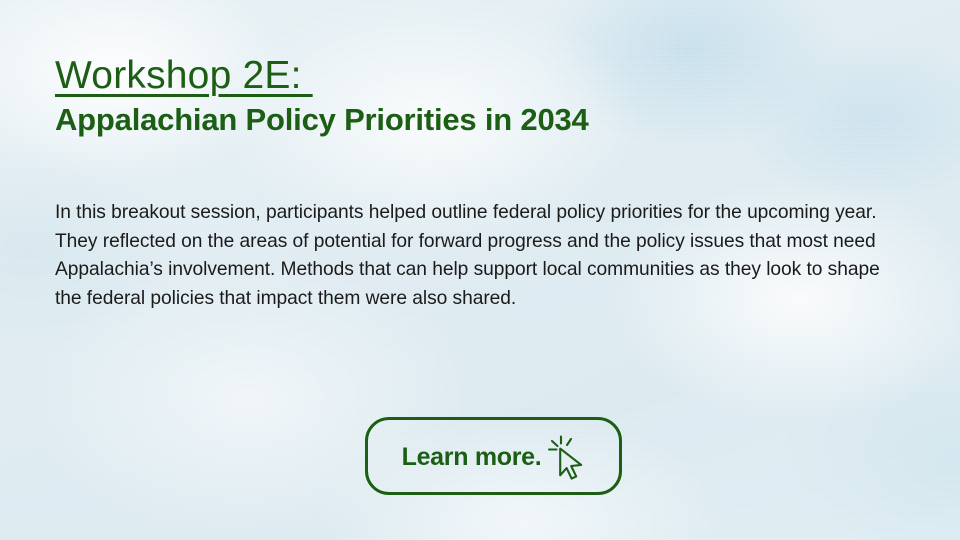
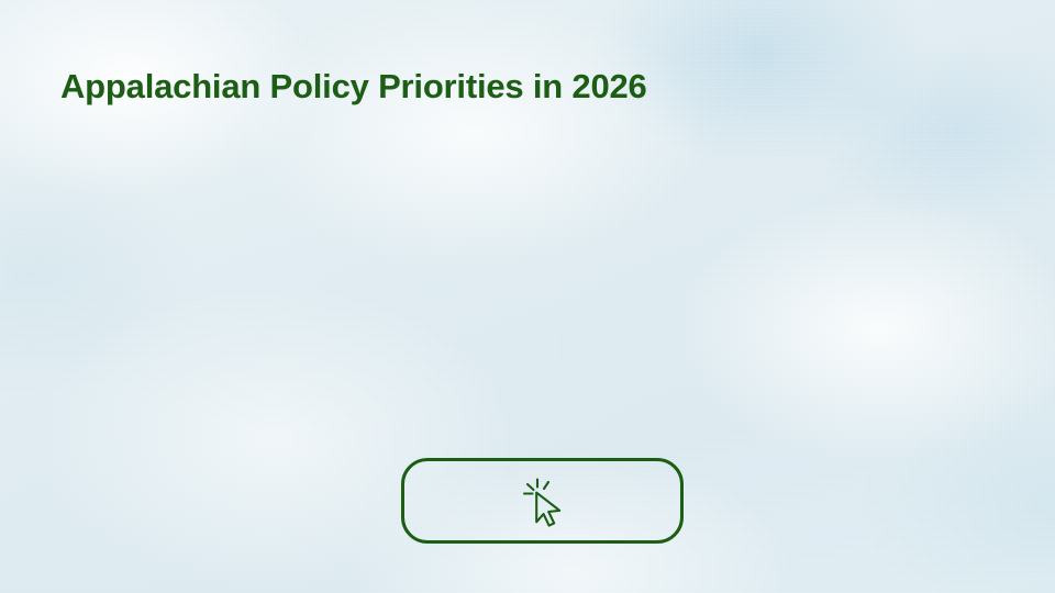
- Workshop 2E:
- Appalachian Policy Priorities in 2034
+ Appalachian Policy Priorities in 2026
- In this breakout session, participants helped outline federal policy priorities for the upcoming year. They reflected on the areas of potential for forward progress and the policy issues that most need Appalachia’s involvement. Methods that can help support local communities as they look to shape the federal policies that impact them were also shared.
- Learn more.
